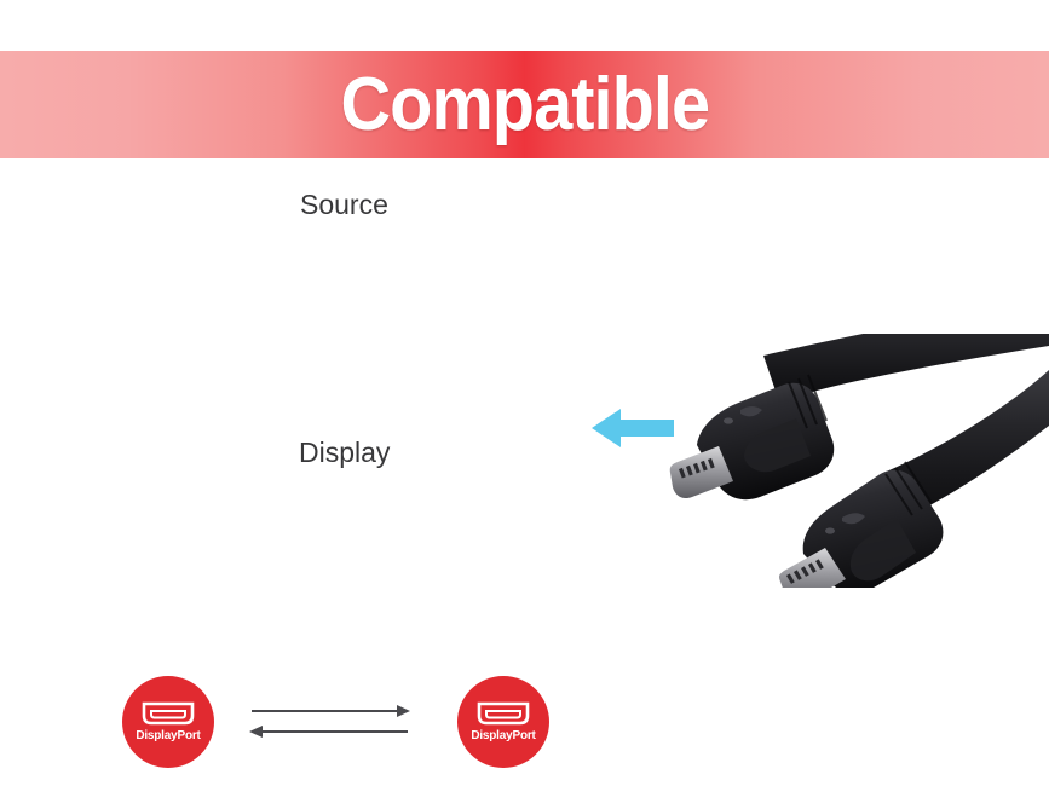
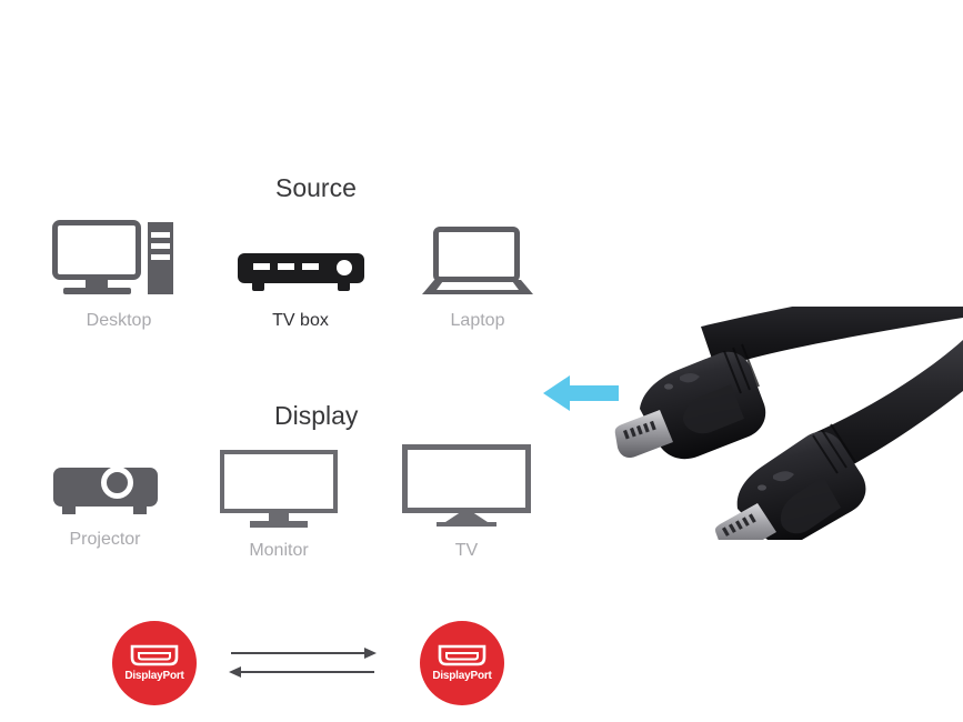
- Compatible
  Source
+ Desktop
+ TV box
+ Laptop
  Display
+ Projector
+ Monitor
+ TV
  DisplayPort
  DisplayPort
